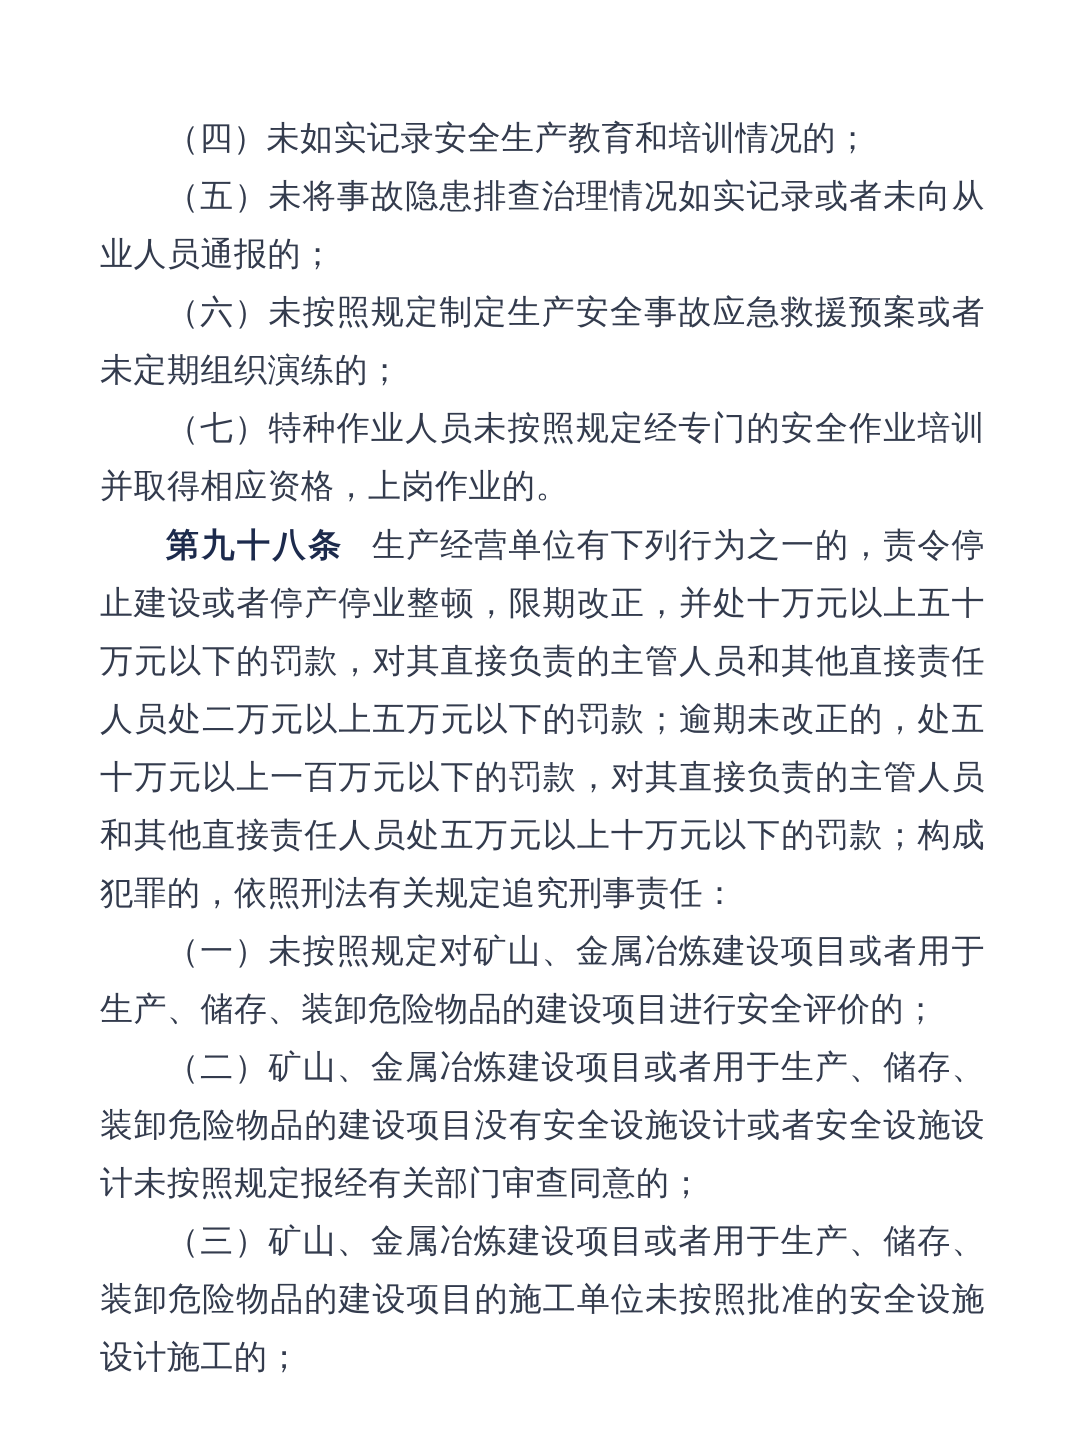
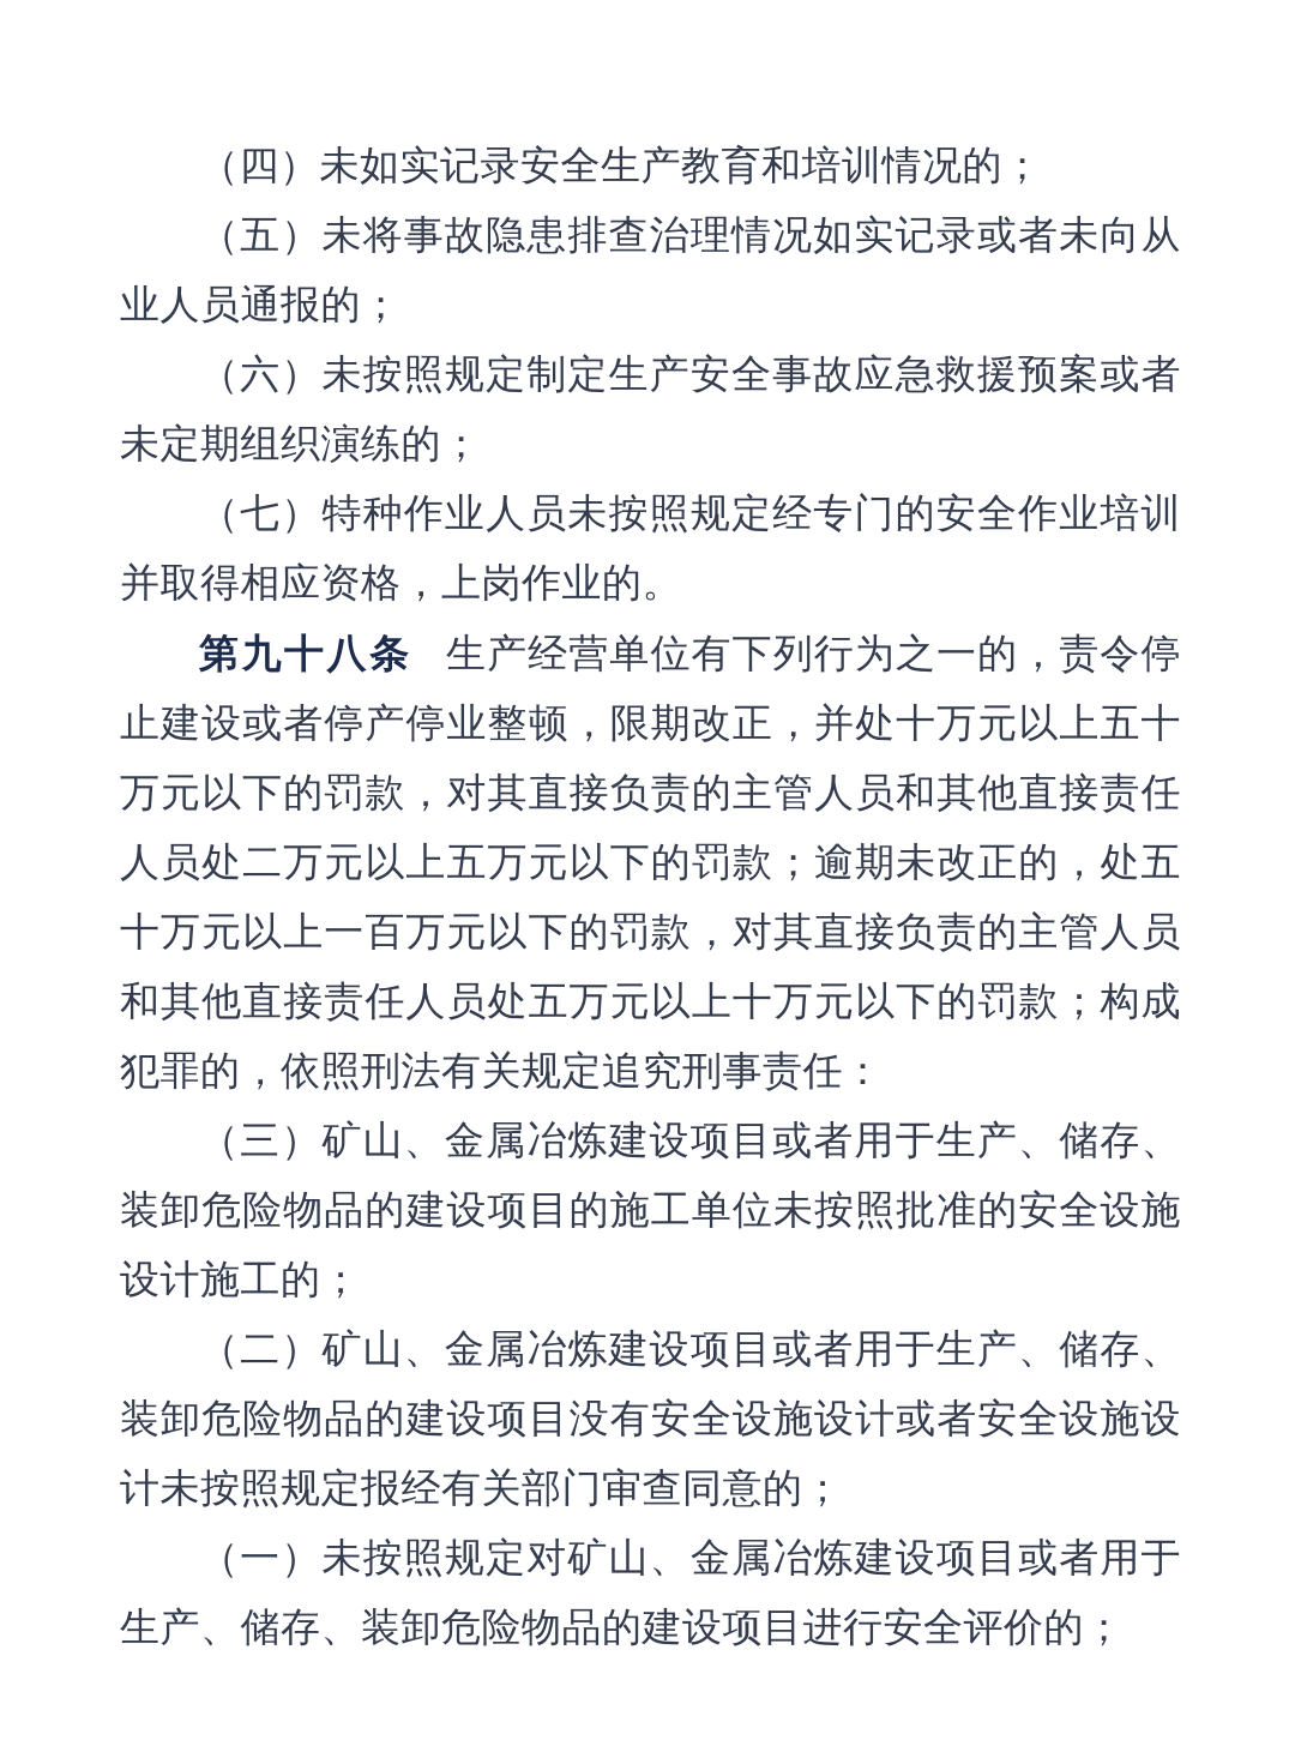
  （四）未如实记录安全生产教育和培训情况的；
  （五）未将事故隐患排查治理情况如实记录或者未向从业人员通报的；
  （六）未按照规定制定生产安全事故应急救援预案或者未定期组织演练的；
  （七）特种作业人员未按照规定经专门的安全作业培训并取得相应资格，上岗作业的。
  第九十八条 生产经营单位有下列行为之一的，责令停止建设或者停产停业整顿，限期改正，并处十万元以上五十万元以下的罚款，对其直接负责的主管人员和其他直接责任人员处二万元以上五万元以下的罚款；逾期未改正的，处五十万元以上一百万元以下的罚款，对其直接负责的主管人员和其他直接责任人员处五万元以上十万元以下的罚款；构成犯罪的，依照刑法有关规定追究刑事责任：
- （一）未按照规定对矿山、金属冶炼建设项目或者用于生产、储存、装卸危险物品的建设项目进行安全评价的；
+ （三）矿山、金属冶炼建设项目或者用于生产、储存、装卸危险物品的建设项目的施工单位未按照批准的安全设施设计施工的；
  （二）矿山、金属冶炼建设项目或者用于生产、储存、装卸危险物品的建设项目没有安全设施设计或者安全设施设计未按照规定报经有关部门审查同意的；
- （三）矿山、金属冶炼建设项目或者用于生产、储存、装卸危险物品的建设项目的施工单位未按照批准的安全设施设计施工的；
+ （一）未按照规定对矿山、金属冶炼建设项目或者用于生产、储存、装卸危险物品的建设项目进行安全评价的；
